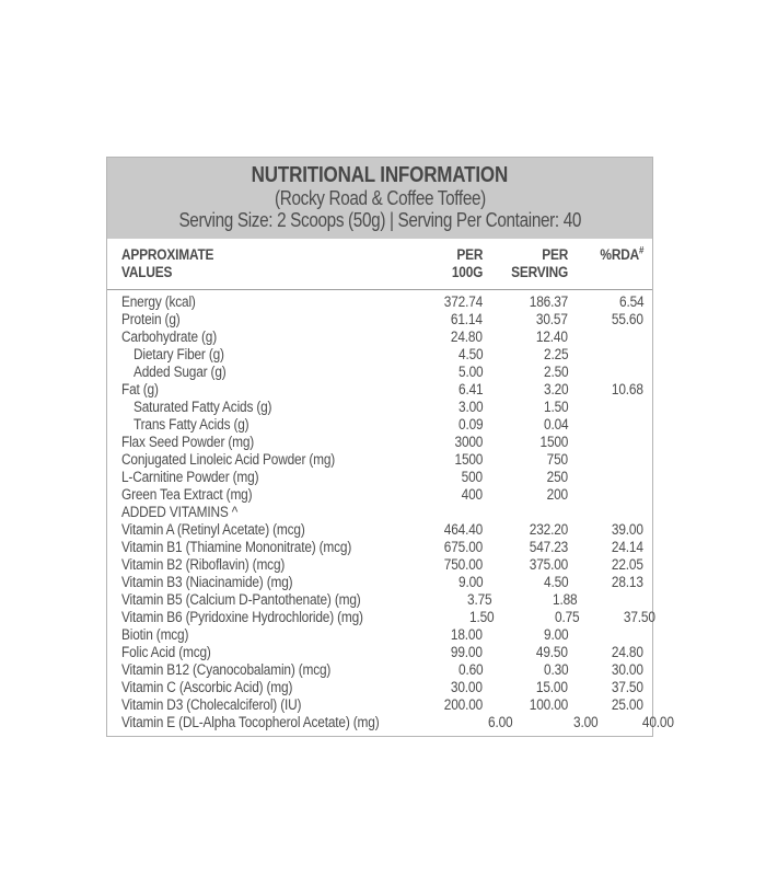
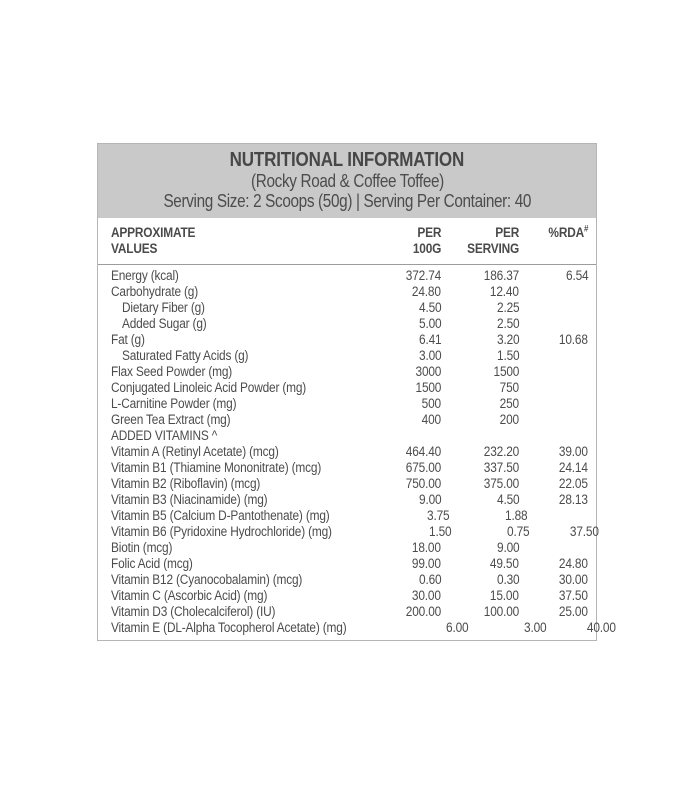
  NUTRITIONAL INFORMATION
  (Rocky Road & Coffee Toffee)
  Serving Size: 2 Scoops (50g) | Serving Per Container: 40
  APPROXIMATE
  VALUES
  PER
  100G
  PER
  SERVING
  %RDA#
  Energy (kcal)
  372.74
  186.37
  6.54
- Protein (g)
- 61.14
- 30.57
- 55.60
  Carbohydrate (g)
  24.80
  12.40
  Dietary Fiber (g)
  4.50
  2.25
  Added Sugar (g)
  5.00
  2.50
  Fat (g)
  6.41
  3.20
  10.68
  Saturated Fatty Acids (g)
  3.00
  1.50
- Trans Fatty Acids (g)
- 0.09
- 0.04
  Flax Seed Powder (mg)
  3000
  1500
  Conjugated Linoleic Acid Powder (mg)
  1500
  750
  L-Carnitine Powder (mg)
  500
  250
  Green Tea Extract (mg)
  400
  200
  ADDED VITAMINS ^
  Vitamin A (Retinyl Acetate) (mcg)
  464.40
  232.20
  39.00
  Vitamin B1 (Thiamine Mononitrate) (mcg)
  675.00
- 547.23
+ 337.50
  24.14
  Vitamin B2 (Riboflavin) (mcg)
  750.00
  375.00
  22.05
  Vitamin B3 (Niacinamide) (mg)
  9.00
  4.50
  28.13
  Vitamin B5 (Calcium D-Pantothenate) (mg)
  3.75
  1.88
  Vitamin B6 (Pyridoxine Hydrochloride) (mg)
  1.50
  0.75
  37.50
  Biotin (mcg)
  18.00
  9.00
  Folic Acid (mcg)
  99.00
  49.50
  24.80
  Vitamin B12 (Cyanocobalamin) (mcg)
  0.60
  0.30
  30.00
  Vitamin C (Ascorbic Acid) (mg)
  30.00
  15.00
  37.50
  Vitamin D3 (Cholecalciferol) (IU)
  200.00
  100.00
  25.00
  Vitamin E (DL-Alpha Tocopherol Acetate) (mg)
  6.00
  3.00
  40.00
